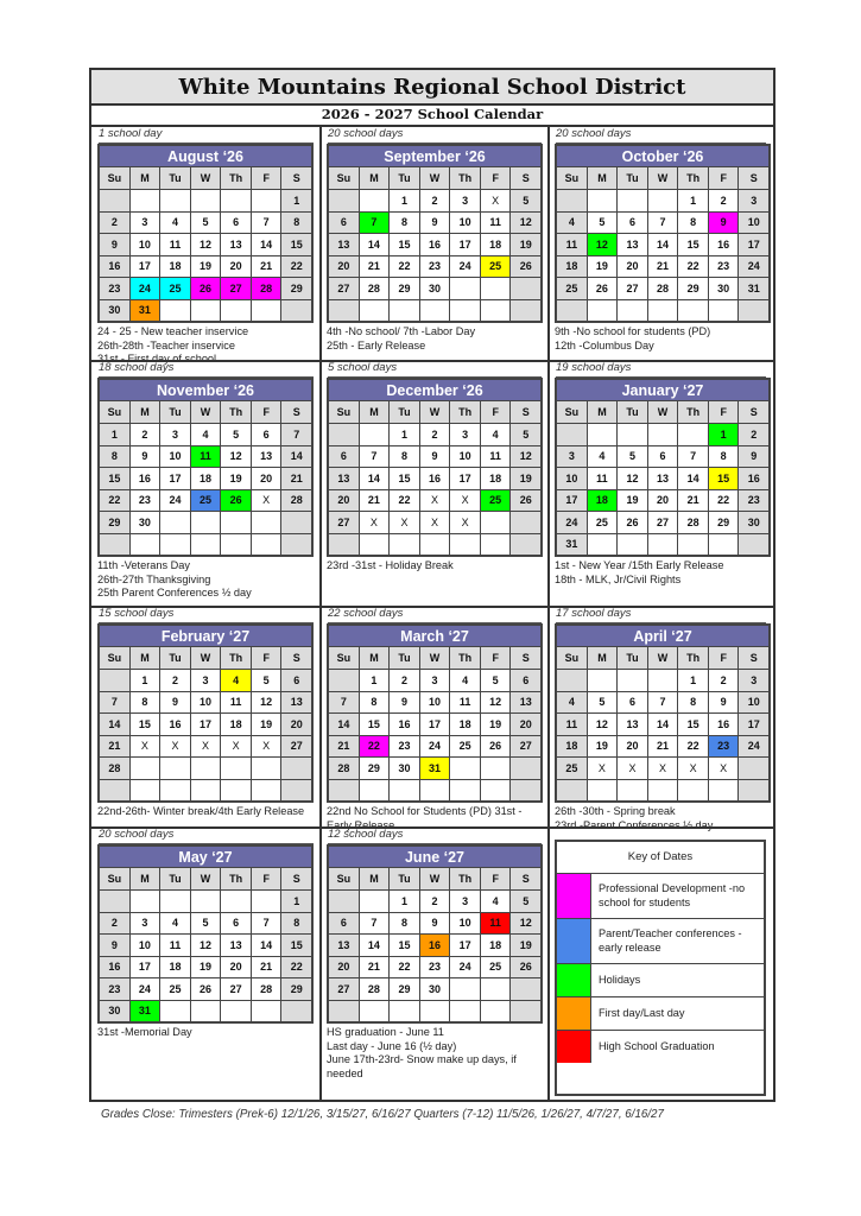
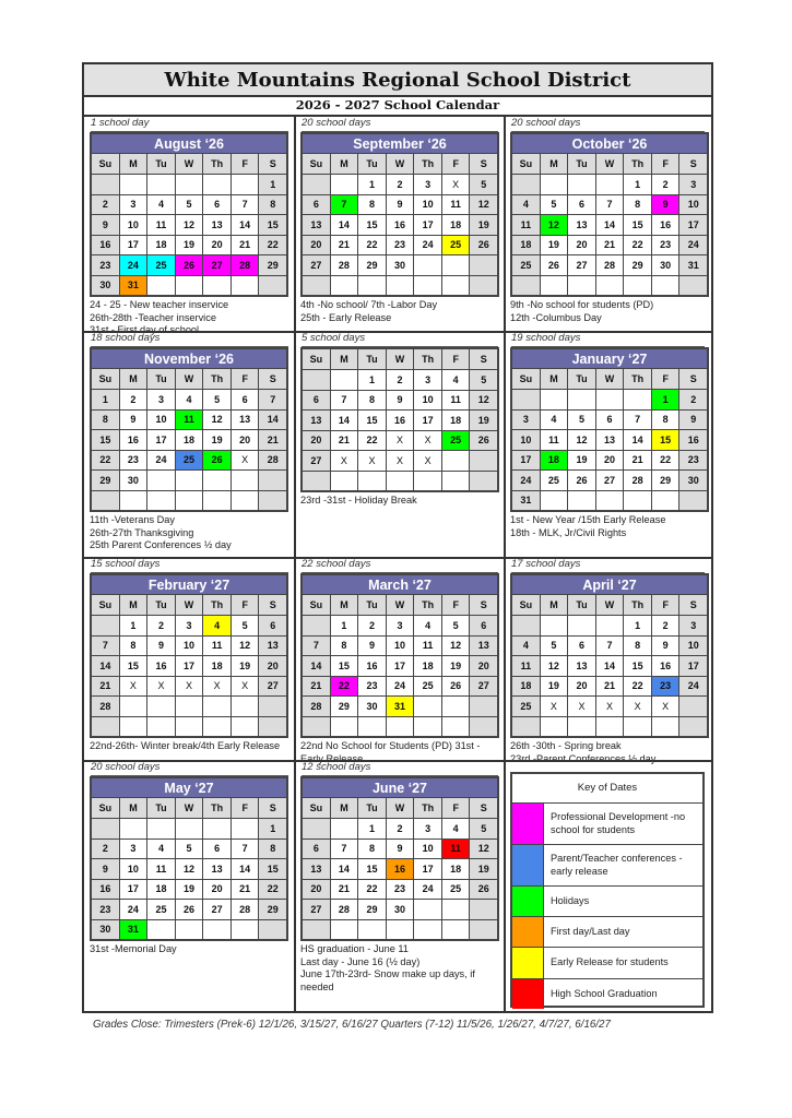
  White Mountains Regional School District
  2026 - 2027 School Calendar
  1 school day
  August ‘26
  Su	M	Tu	W	Th	F	S
  						1
  2	3	4	5	6	7	8
  9	10	11	12	13	14	15
  16	17	18	19	20	21	22
  23	24	25	26	27	28	29
  30	31
  24 - 25 - New teacher inservice
  26th-28th -Teacher inservice
  31st - First day of school
  20 school days
  September ‘26
  Su	M	Tu	W	Th	F	S
  		1	2	3	X	5
  6	7	8	9	10	11	12
  13	14	15	16	17	18	19
  20	21	22	23	24	25	26
  27	28	29	30
  4th -No school/ 7th -Labor Day
  25th - Early Release
  20 school days
  October ‘26
  Su	M	Tu	W	Th	F	S
  				1	2	3
  4	5	6	7	8	9	10
  11	12	13	14	15	16	17
  18	19	20	21	22	23	24
  25	26	27	28	29	30	31
  9th -No school for students (PD)
  12th -Columbus Day
  18 school days
  November ‘26
  Su	M	Tu	W	Th	F	S
  1	2	3	4	5	6	7
  8	9	10	11	12	13	14
  15	16	17	18	19	20	21
  22	23	24	25	26	X	28
  29	30
  11th -Veterans Day
  26th-27th Thanksgiving
  25th Parent Conferences ½ day
  5 school days
- December ‘26
  Su	M	Tu	W	Th	F	S
  		1	2	3	4	5
  6	7	8	9	10	11	12
  13	14	15	16	17	18	19
  20	21	22	X	X	25	26
  27	X	X	X	X
  23rd -31st - Holiday Break
  19 school days
  January ‘27
  Su	M	Tu	W	Th	F	S
  					1	2
  3	4	5	6	7	8	9
  10	11	12	13	14	15	16
  17	18	19	20	21	22	23
  24	25	26	27	28	29	30
  31
  1st - New Year /15th Early Release
  18th - MLK, Jr/Civil Rights
  15 school days
  February ‘27
  Su	M	Tu	W	Th	F	S
  	1	2	3	4	5	6
  7	8	9	10	11	12	13
  14	15	16	17	18	19	20
  21	X	X	X	X	X	27
  28
  22nd-26th- Winter break/4th Early Release
  22 school days
  March ‘27
  Su	M	Tu	W	Th	F	S
  	1	2	3	4	5	6
  7	8	9	10	11	12	13
  14	15	16	17	18	19	20
  21	22	23	24	25	26	27
  28	29	30	31
  22nd No School for Students (PD) 31st -Early Release
  17 school days
  April ‘27
  Su	M	Tu	W	Th	F	S
  				1	2	3
  4	5	6	7	8	9	10
  11	12	13	14	15	16	17
  18	19	20	21	22	23	24
  25	X	X	X	X	X
  26th -30th - Spring break
  23rd -Parent Conferences ½ day
  20 school days
  May ‘27
  Su	M	Tu	W	Th	F	S
  						1
  2	3	4	5	6	7	8
  9	10	11	12	13	14	15
  16	17	18	19	20	21	22
  23	24	25	26	27	28	29
  30	31
  31st -Memorial Day
  12 school days
  June ‘27
  Su	M	Tu	W	Th	F	S
  		1	2	3	4	5
  6	7	8	9	10	11	12
  13	14	15	16	17	18	19
  20	21	22	23	24	25	26
  27	28	29	30
  HS graduation - June 11
  Last day - June 16 (½ day)
  June 17th-23rd- Snow make up days, if needed
  Key of Dates
  Professional Development -no school for students
  Parent/Teacher conferences -early release
  Holidays
  First day/Last day
+ Early Release for students
  High School Graduation
  Grades Close: Trimesters (Prek-6) 12/1/26, 3/15/27, 6/16/27 Quarters (7-12) 11/5/26, 1/26/27, 4/7/27, 6/16/27
